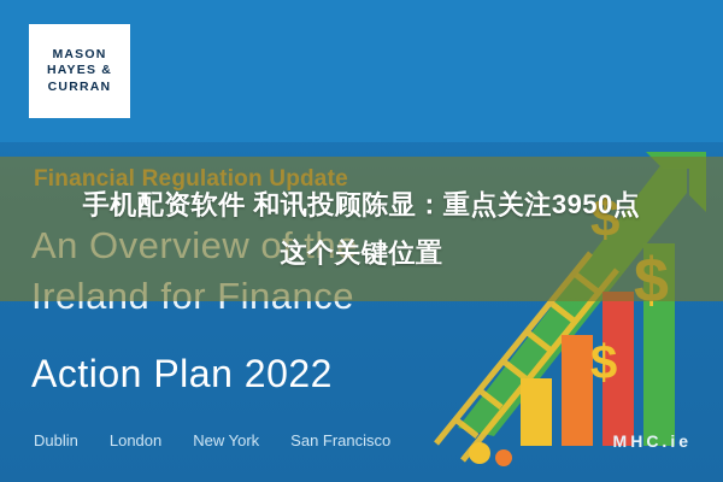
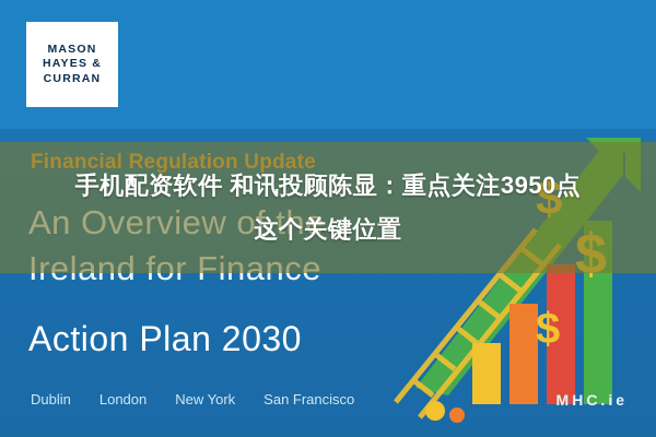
  $
  $
  $
  MASON
  HAYES &
  CURRAN
  Financial Regulation Update
  An Overview of the
  Ireland for Finance
- Action Plan 2022
+ Action Plan 2030
  Dublin
  London
  New York
  San Francisco
  MHC.ie
  手机配资软件 和讯投顾陈显：重点关注3950点
  这个关键位置
